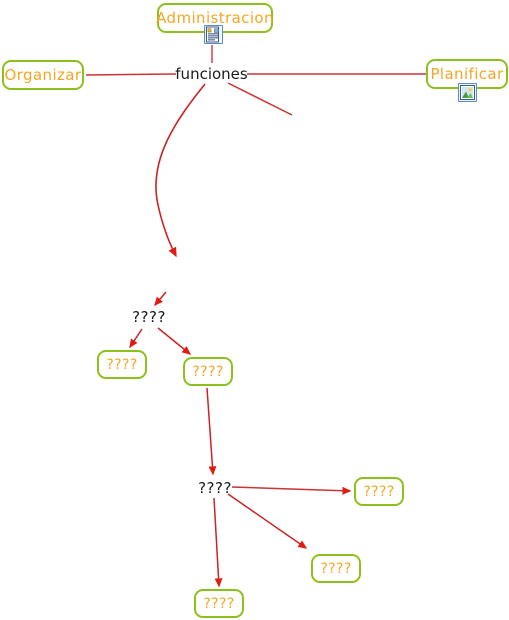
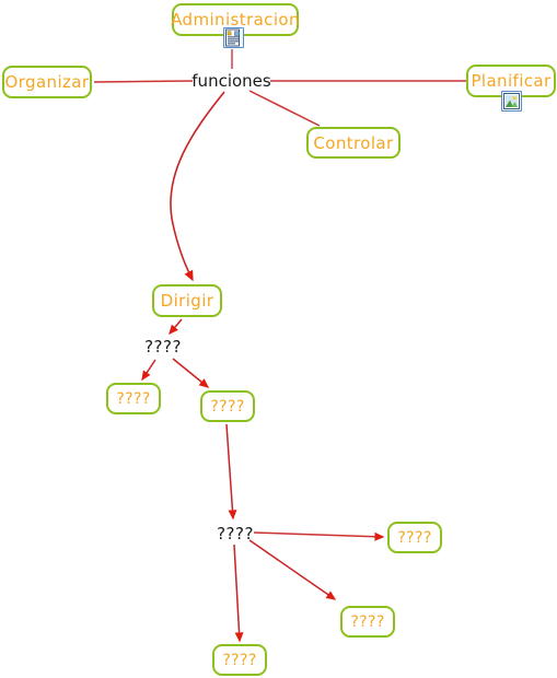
  Administracion
  funciones
  Organizar
  Planificar
+ Controlar
+ Dirigir
  ????
  ????
  ????
  ????
  ????
  ????
  ????
